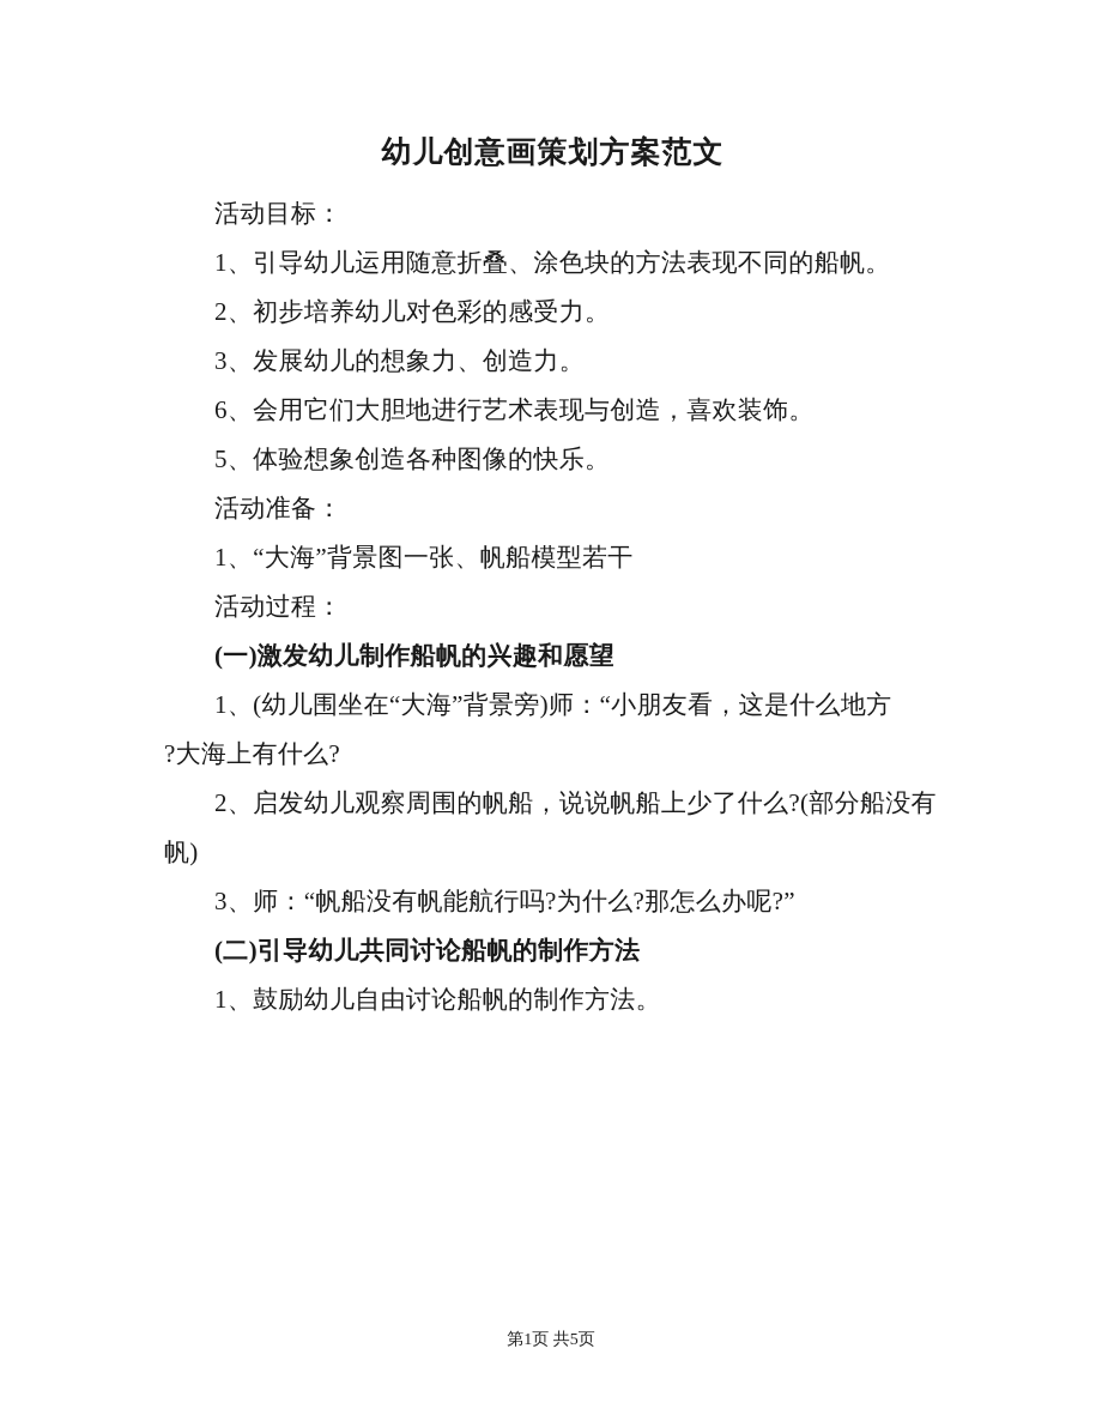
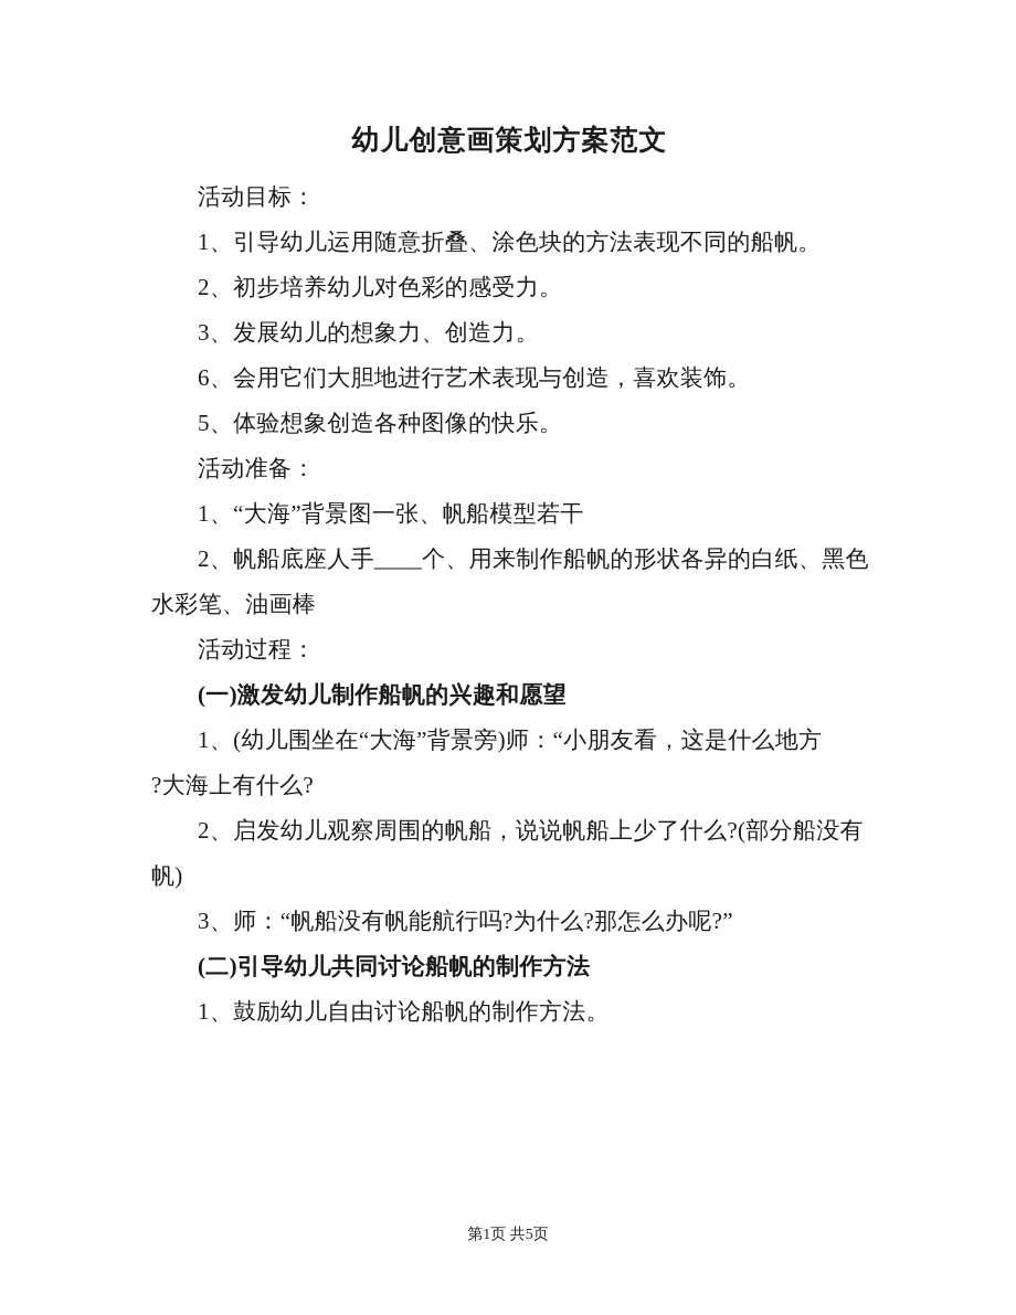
  幼儿创意画策划方案范文
  活动目标：
  1、引导幼儿运用随意折叠、涂色块的方法表现不同的船帆。
  2、初步培养幼儿对色彩的感受力。
  3、发展幼儿的想象力、创造力。
  6、会用它们大胆地进行艺术表现与创造，喜欢装饰。
  5、体验想象创造各种图像的快乐。
  活动准备：
  1、“大海”背景图一张、帆船模型若干
+ 2、帆船底座人手____个、用来制作船帆的形状各异的白纸、黑色
+ 水彩笔、油画棒
  活动过程：
  (一)激发幼儿制作船帆的兴趣和愿望
  1、(幼儿围坐在“大海”背景旁)师：“小朋友看，这是什么地方
  ?大海上有什么?
  2、启发幼儿观察周围的帆船，说说帆船上少了什么?(部分船没有
  帆)
  3、师：“帆船没有帆能航行吗?为什么?那怎么办呢?”
  (二)引导幼儿共同讨论船帆的制作方法
  1、鼓励幼儿自由讨论船帆的制作方法。
  第1页 共5页
